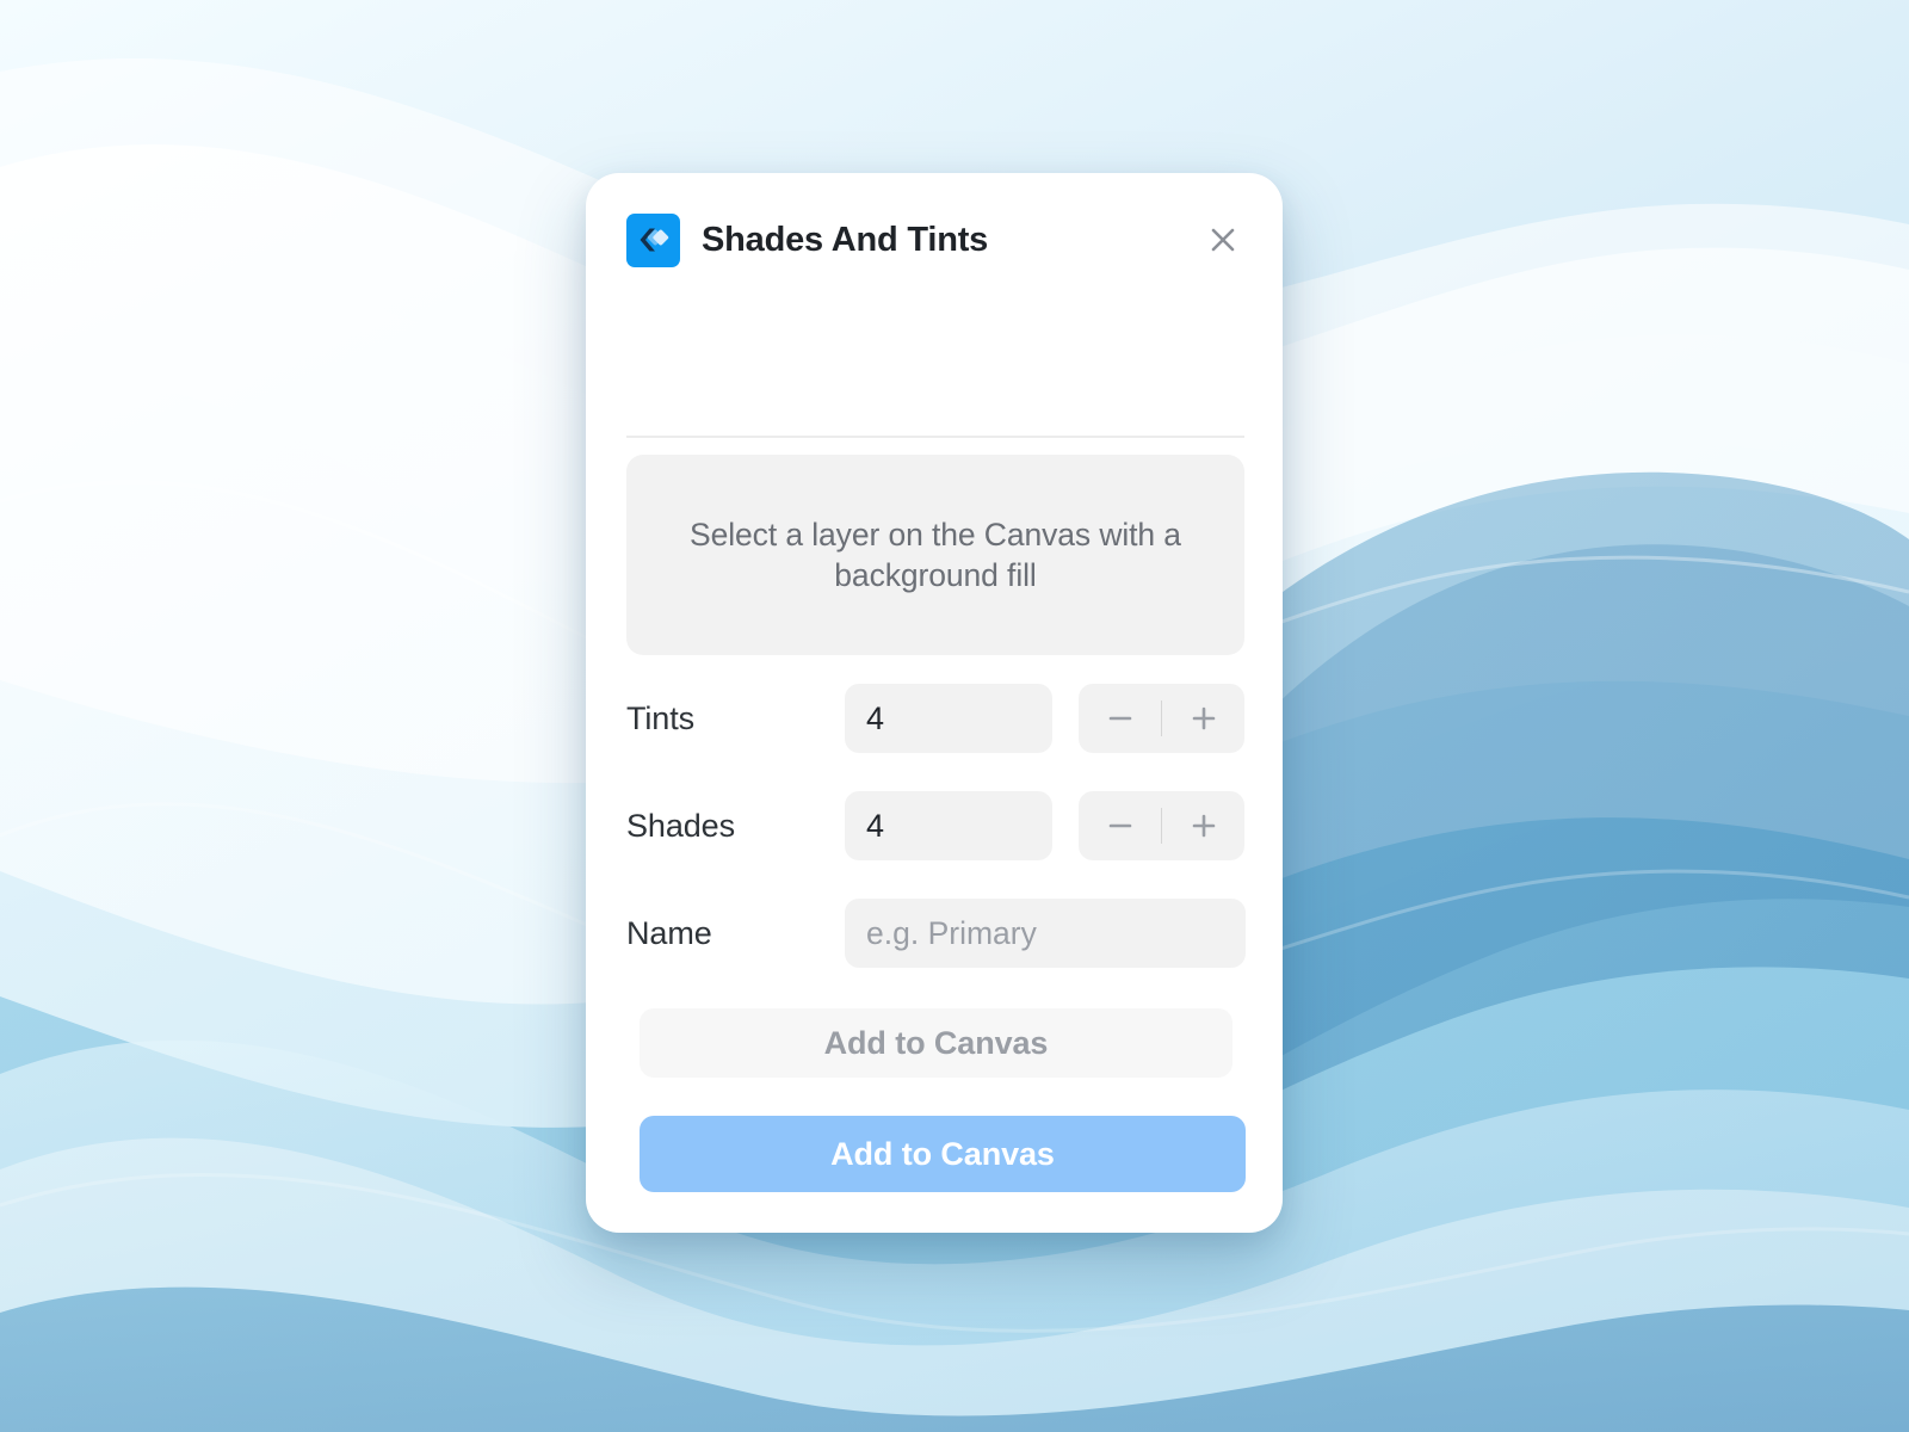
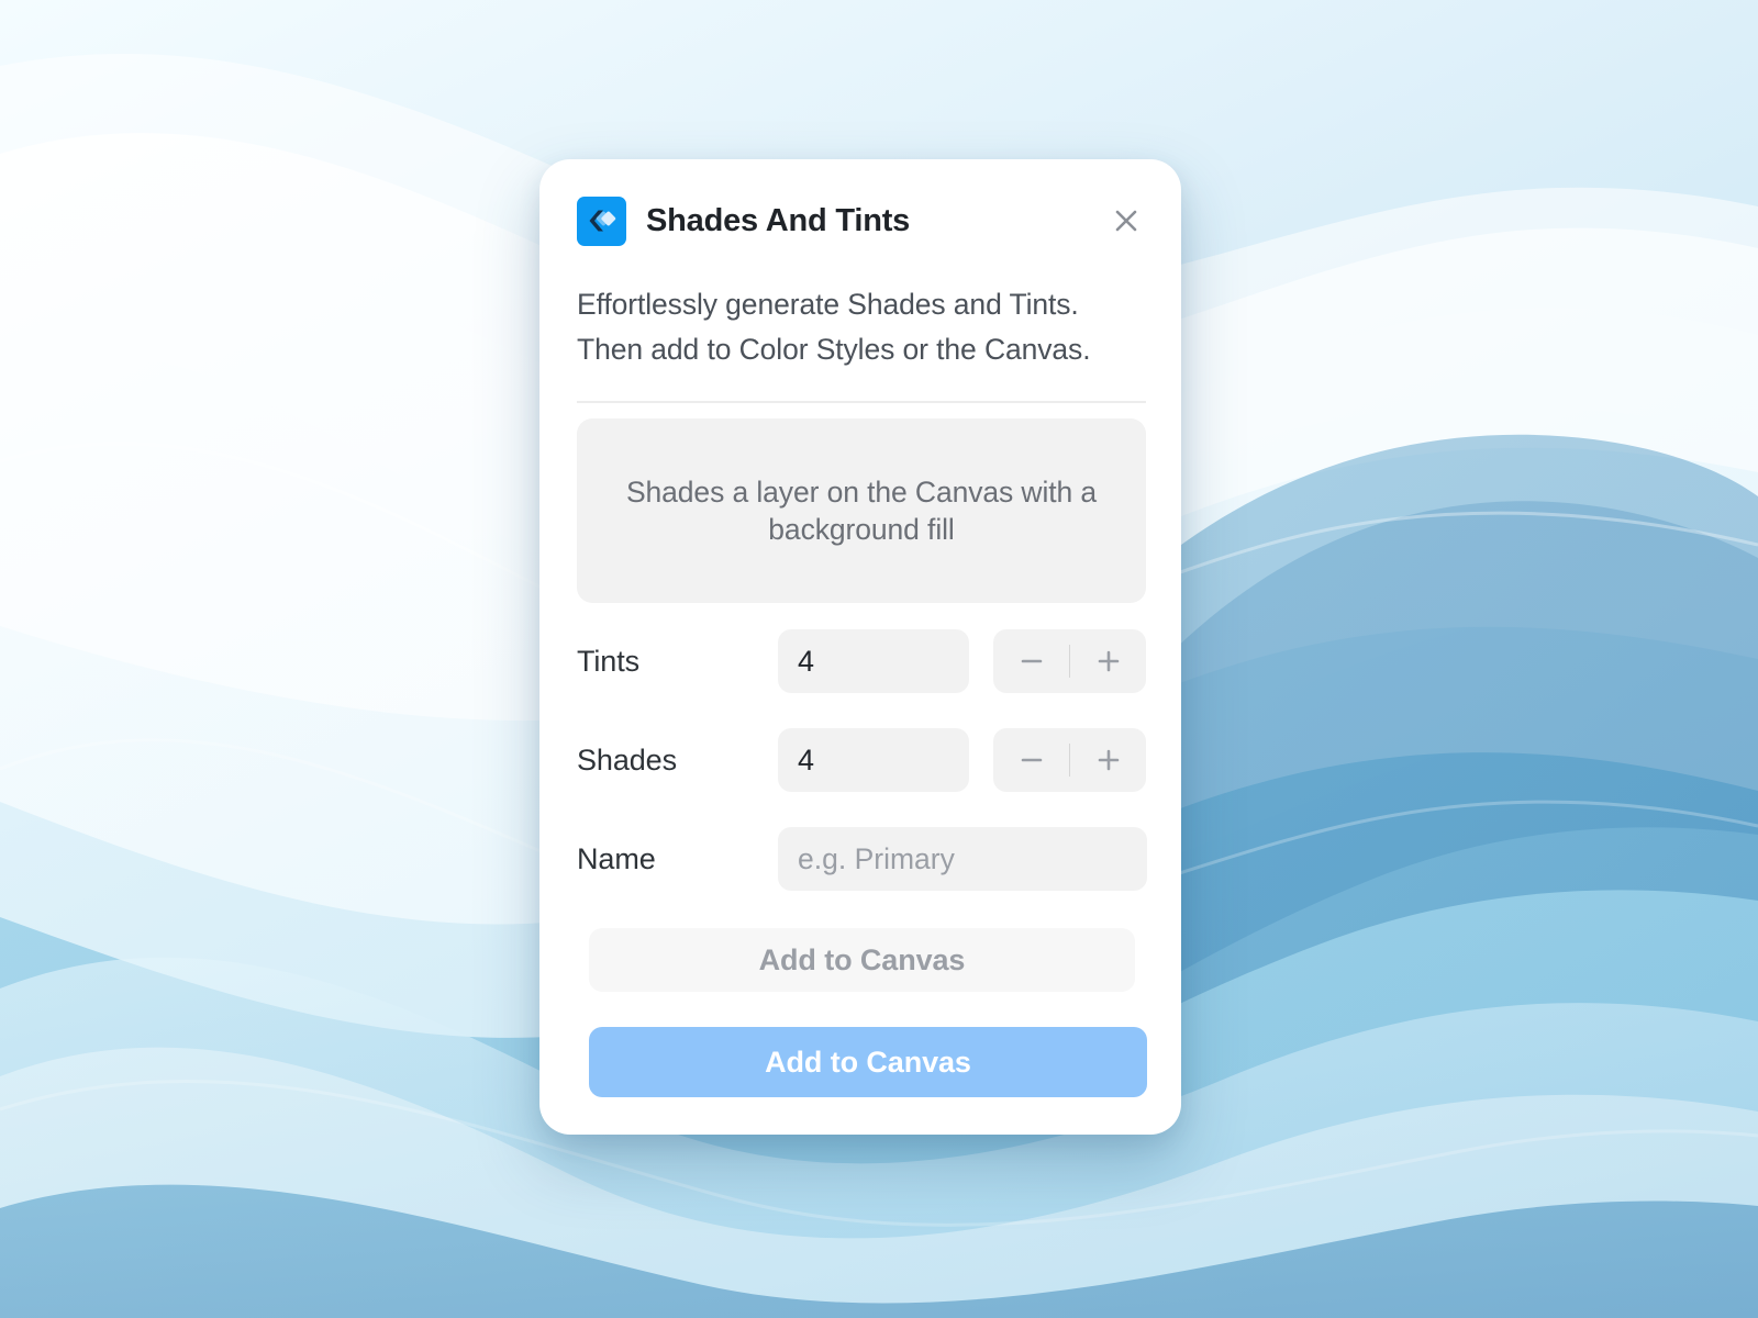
  Shades And Tints
+ Effortlessly generate Shades and Tints. Then add to Color Styles or the Canvas.
- Select a layer on the Canvas with a background fill
+ Shades a layer on the Canvas with a background fill
  Tints
  4
  Shades
  4
  Name
  e.g. Primary
  Add to Canvas
  Add to Canvas
